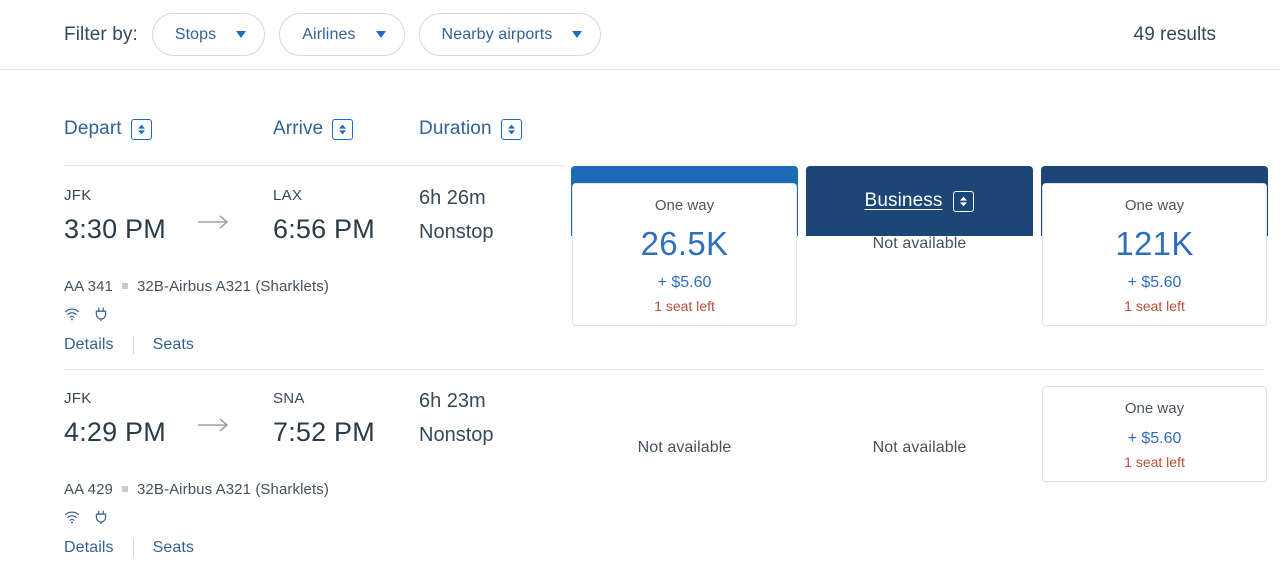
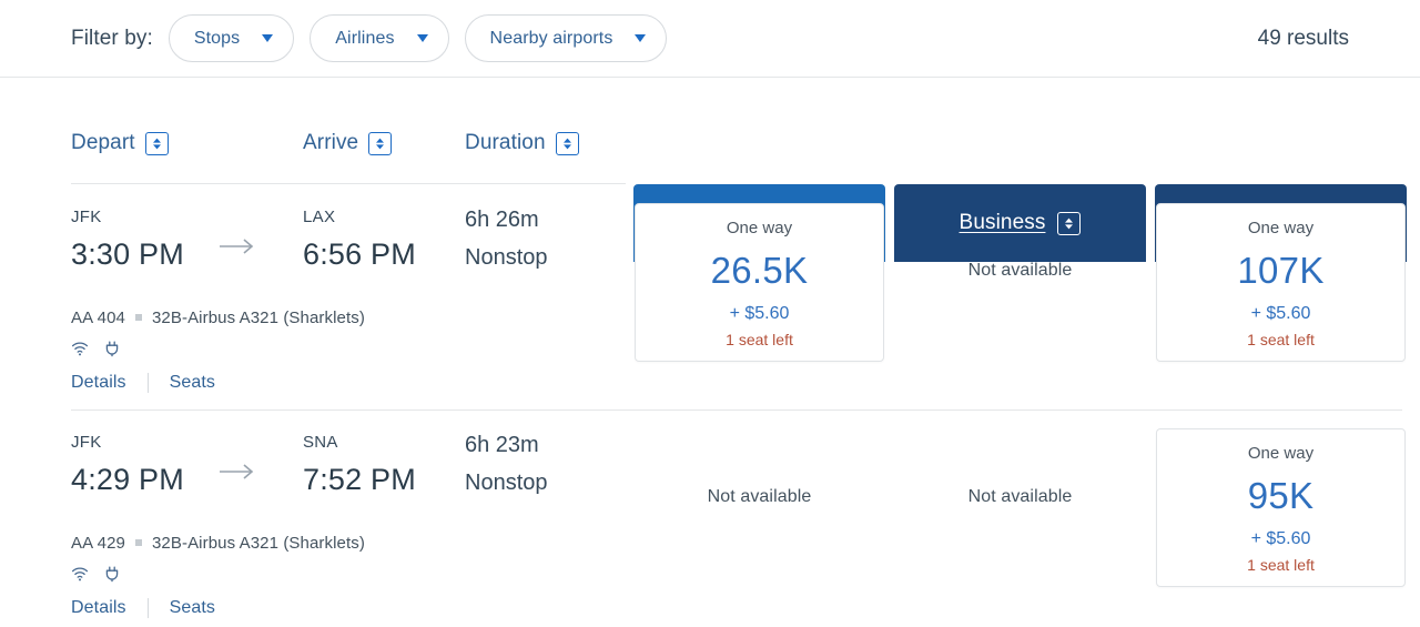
  Filter by:
  Stops
  Airlines
  Nearby airports
  49 results
  Depart
  Arrive
  Duration
  Business
  JFK
  3:30 PM
  LAX
  6:56 PM
  6h 26m
  Nonstop
- AA 341
+ AA 404
  32B-Airbus A321 (Sharklets)
  Details
  Seats
  One way
  26.5K
  + $5.60
  1 seat left
  Not available
  One way
- 121K
+ 107K
  + $5.60
  1 seat left
  JFK
  4:29 PM
  SNA
  7:52 PM
  6h 23m
  Nonstop
  AA 429
  32B-Airbus A321 (Sharklets)
  Details
  Seats
  Not available
  Not available
  One way
+ 95K
  + $5.60
  1 seat left
